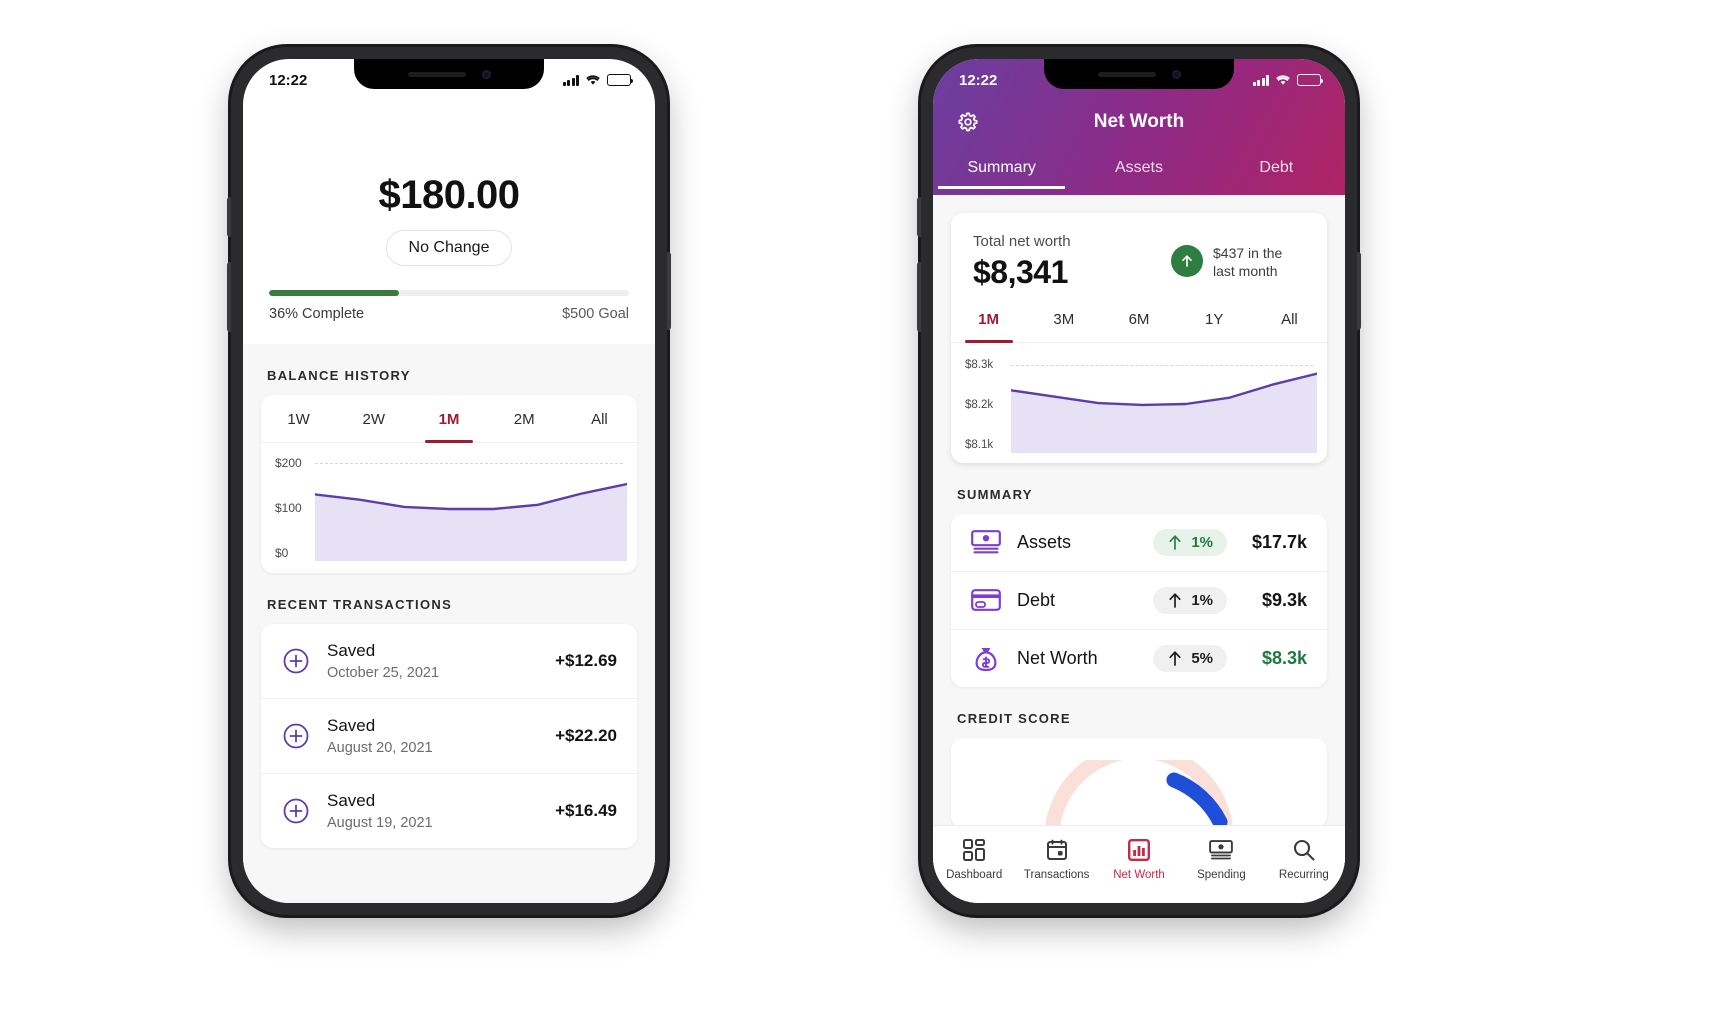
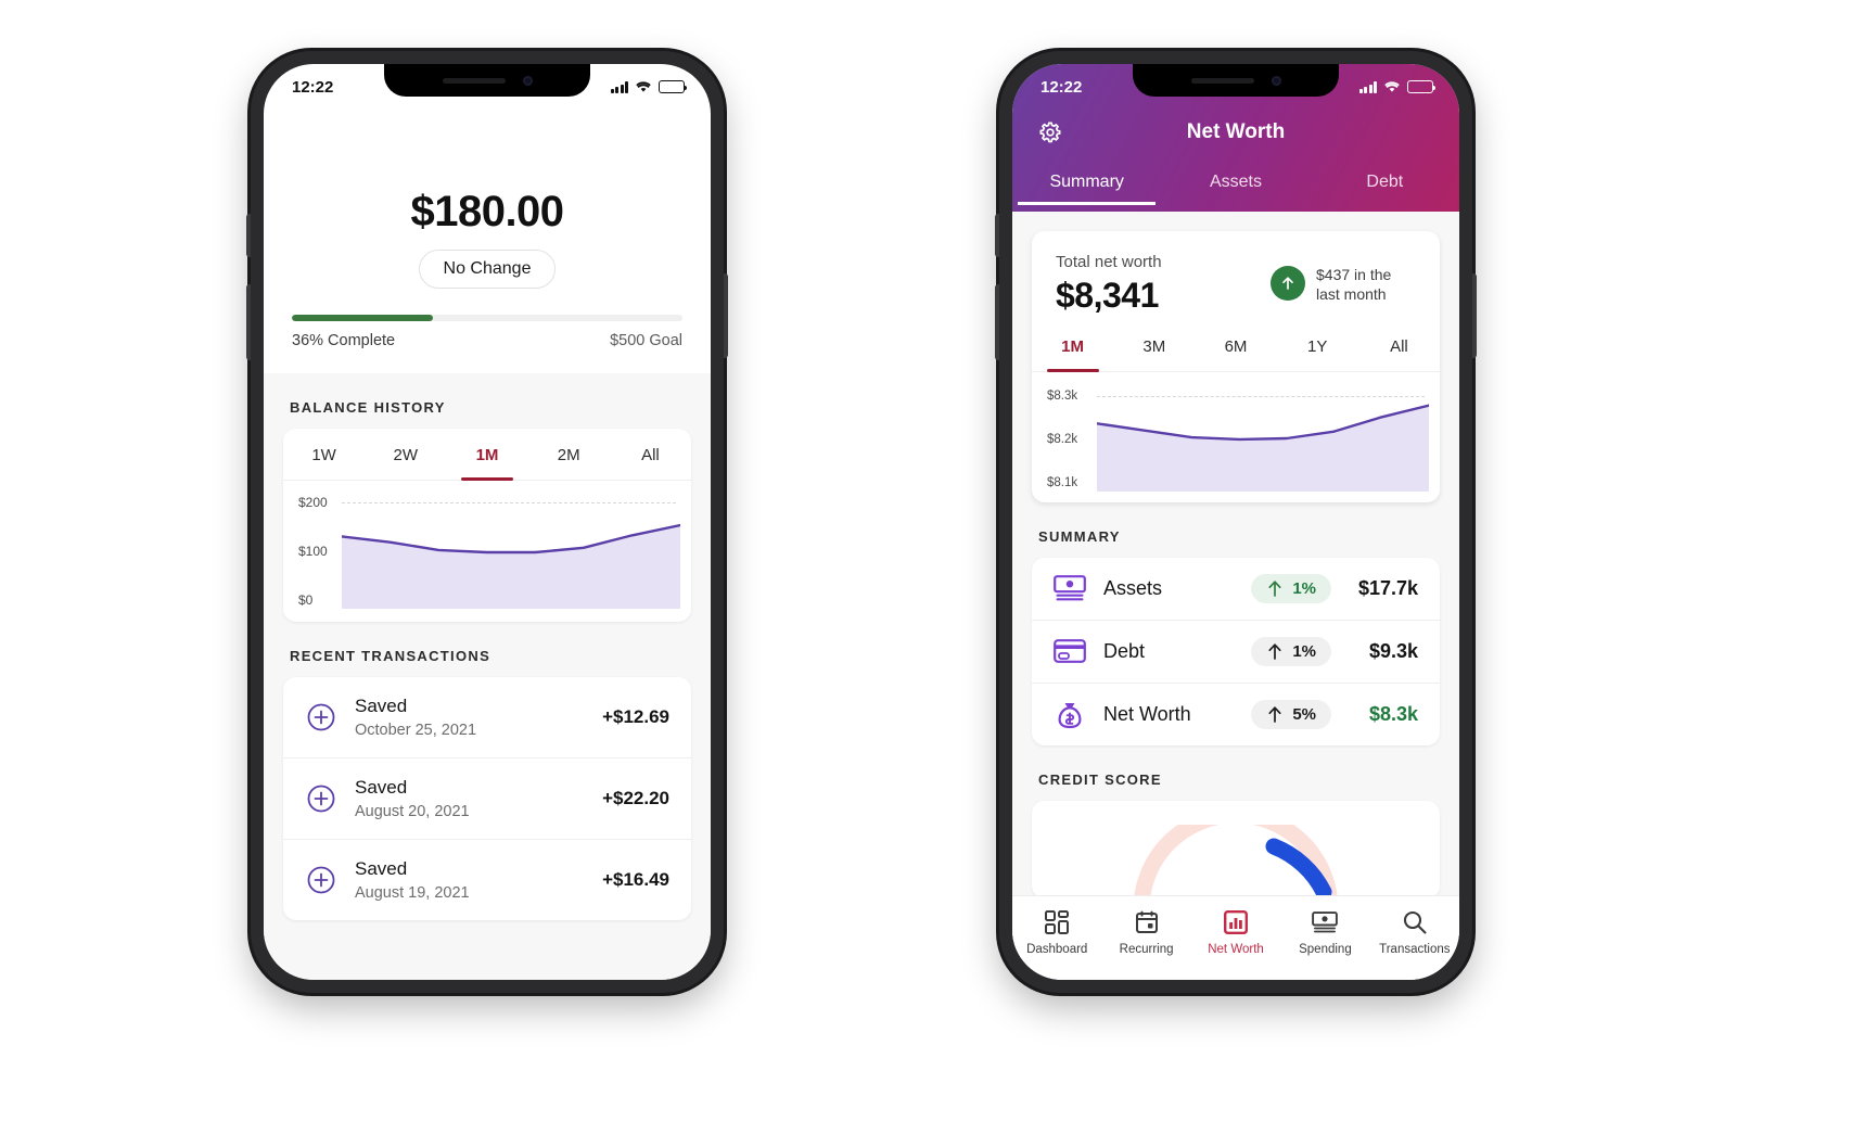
  12:22
  $180.00
  No Change
  36% Complete
  $500 Goal
  BALANCE HISTORY
  1W
  2W
  1M
  2M
  All
  $200
  $100
  $0
  RECENT TRANSACTIONS
  Saved
  October 25, 2021
  +$12.69
  Saved
  August 20, 2021
  +$22.20
  Saved
  August 19, 2021
  +$16.49
  12:22
  Net Worth
  Summary
  Assets
  Debt
  Total net worth
  $8,341
  $437 in the last month
  1M
  3M
  6M
  1Y
  All
  $8.3k
  $8.2k
  $8.1k
  SUMMARY
  Assets
  1%
  $17.7k
  Debt
  1%
  $9.3k
  Net Worth
  5%
  $8.3k
  CREDIT SCORE
  Dashboard
- Transactions
+ Recurring
  Net Worth
  Spending
- Recurring
+ Transactions
